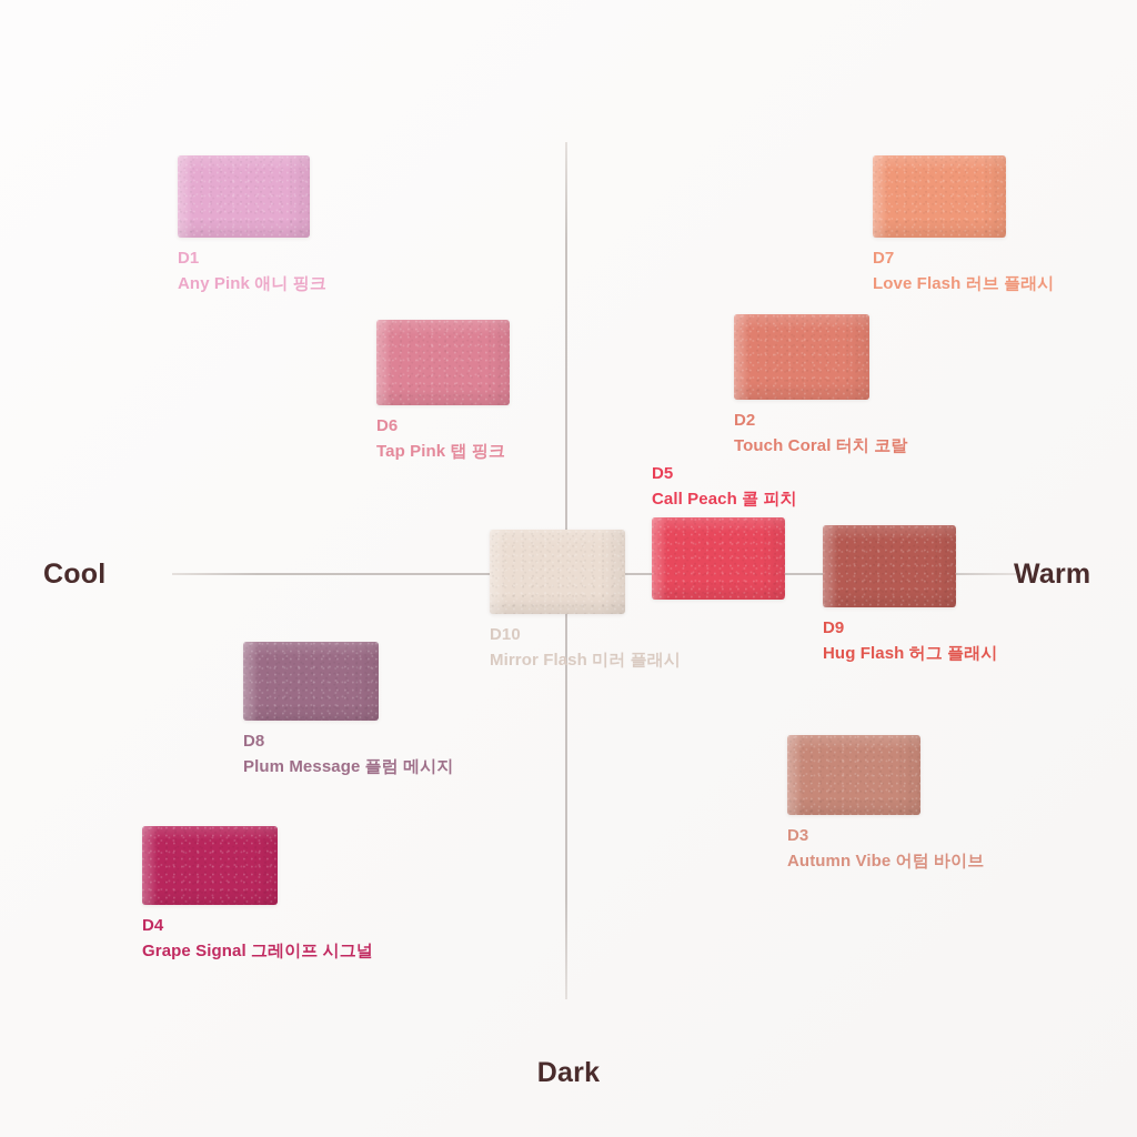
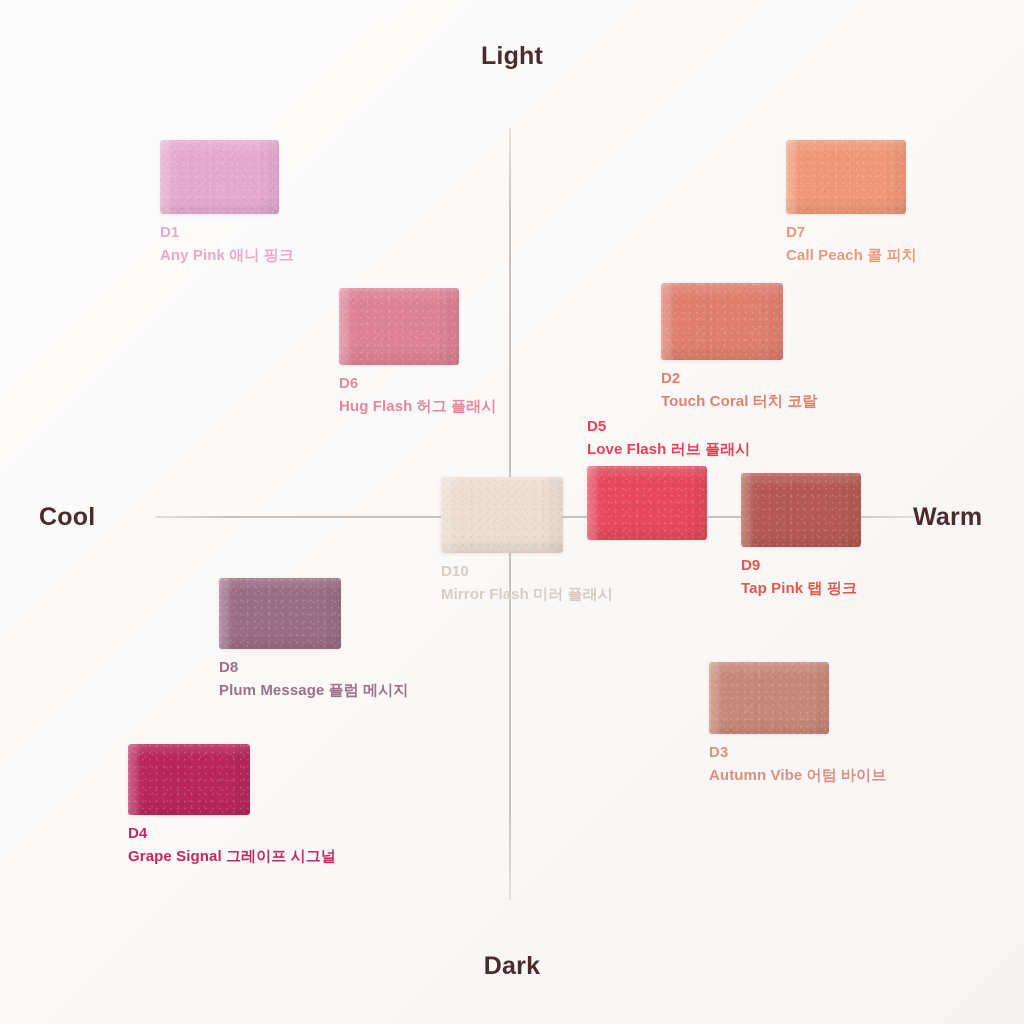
+ Light
  Dark
  Cool
  Warm
  D1
  Any Pink 애니 핑크
  D7
- Love Flash 러브 플래시
+ Call Peach 콜 피치
  D6
- Tap Pink 탭 핑크
+ Hug Flash 허그 플래시
  D2
  Touch Coral 터치 코랄
  D5
- Call Peach 콜 피치
+ Love Flash 러브 플래시
  D10
  Mirror Flash 미러 플래시
  D9
- Hug Flash 허그 플래시
+ Tap Pink 탭 핑크
  D8
  Plum Message 플럼 메시지
  D3
  Autumn Vibe 어텀 바이브
  D4
  Grape Signal 그레이프 시그널
